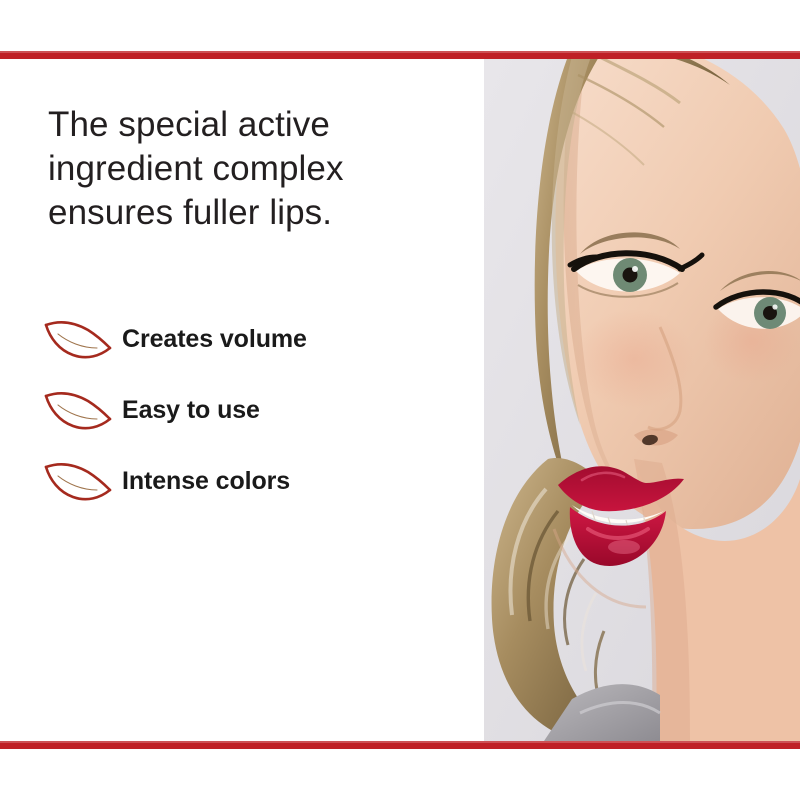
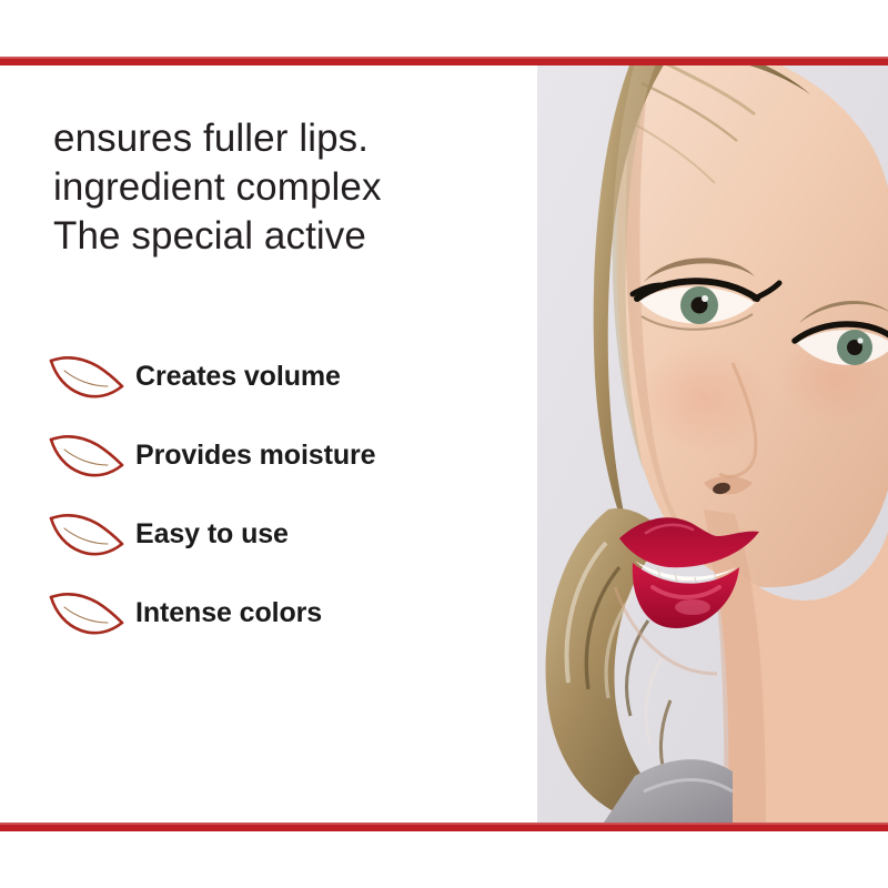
- The special active
+ ensures fuller lips.
  ingredient complex
- ensures fuller lips.
+ The special active
  Creates volume
+ Provides moisture
  Easy to use
  Intense colors
